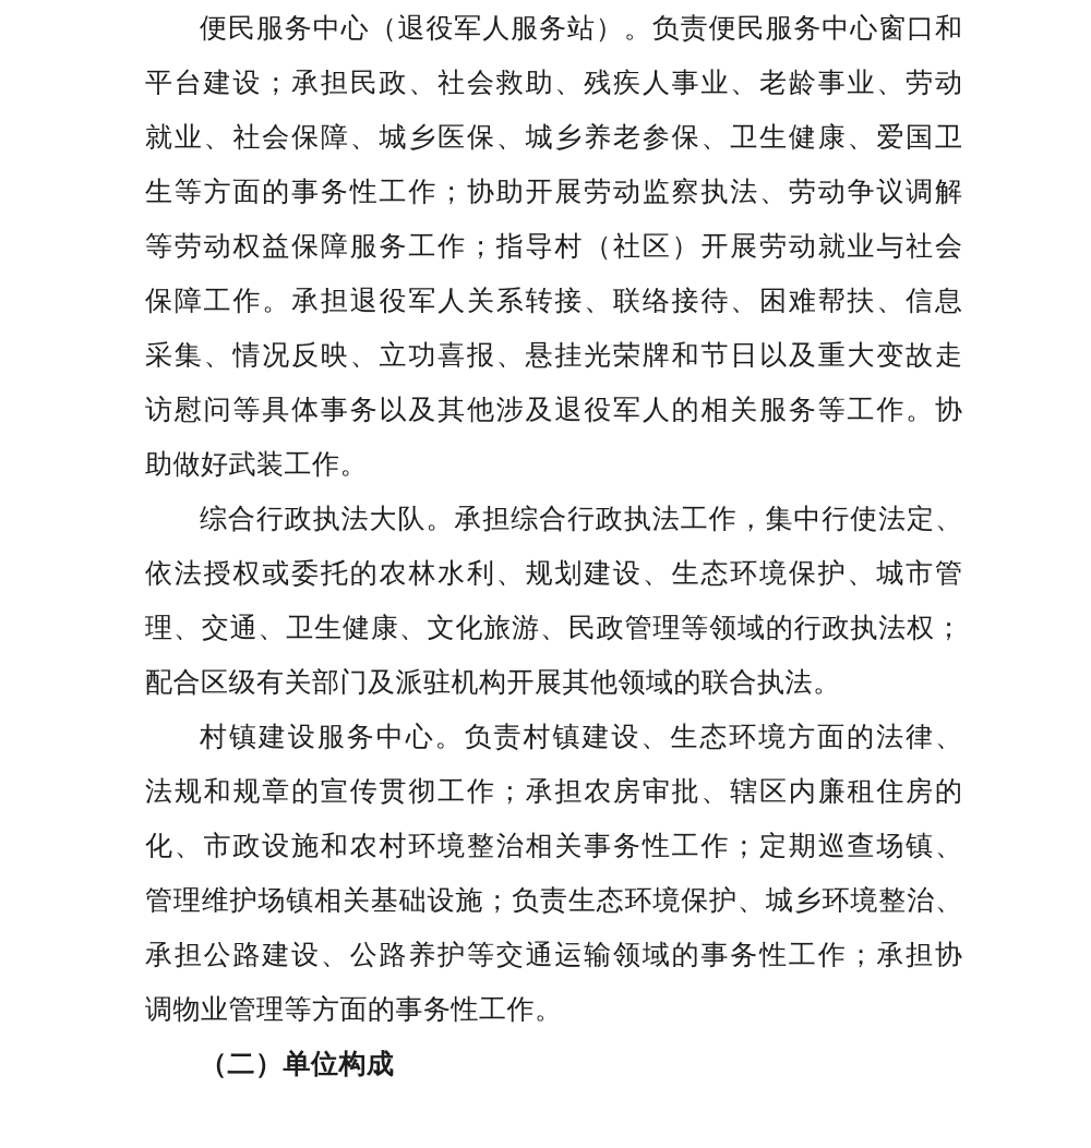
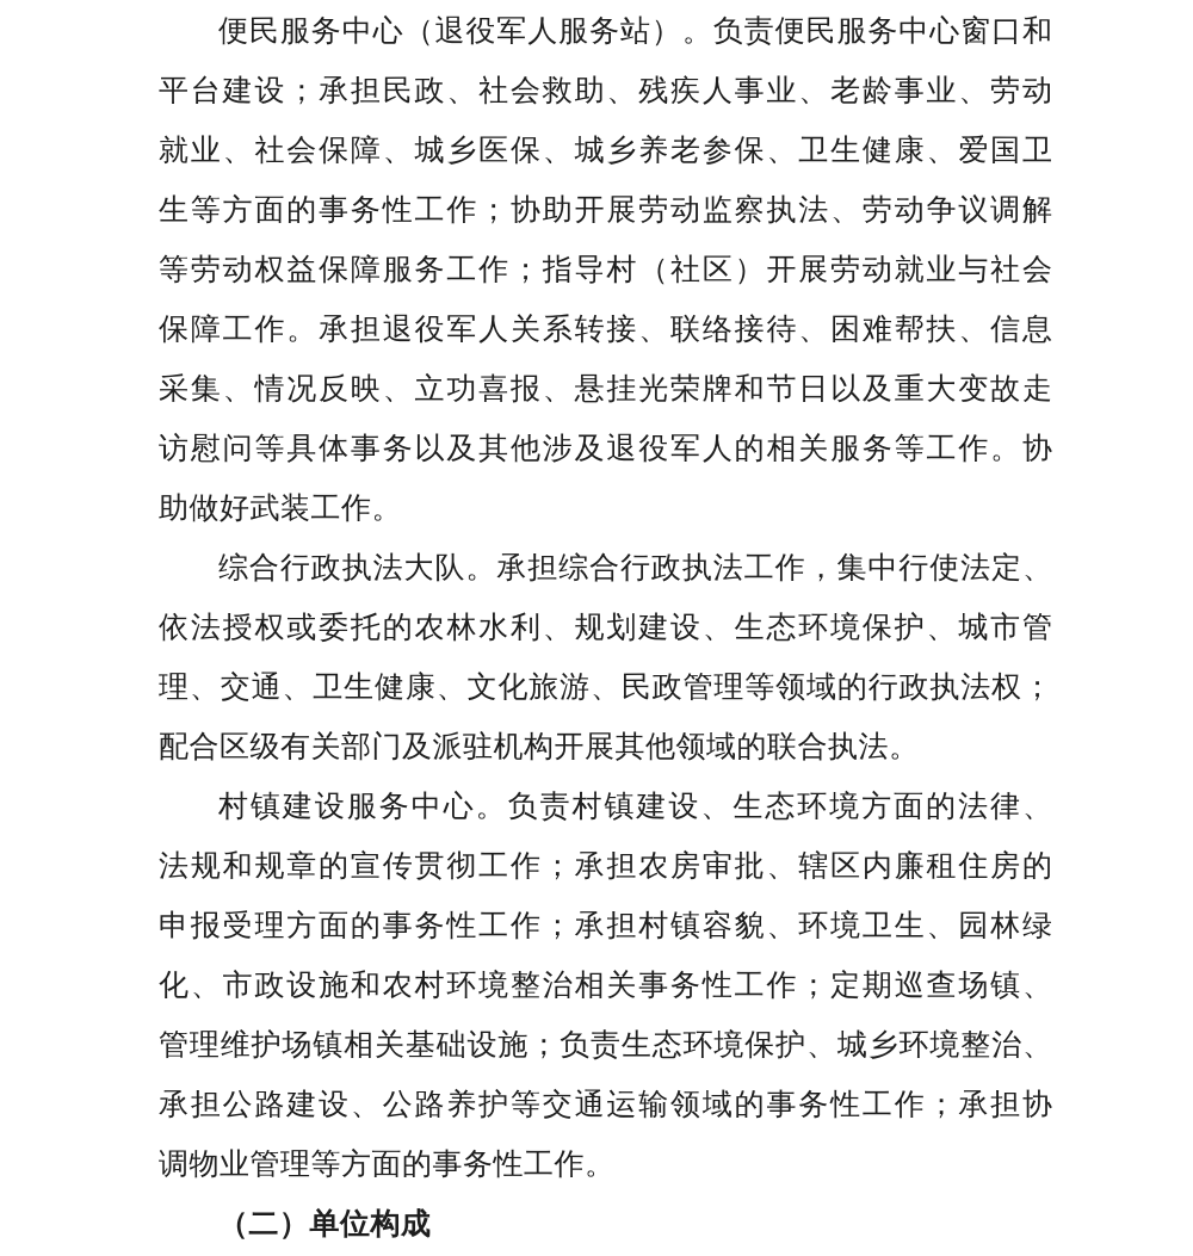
  便民服务中心（退役军人服务站）。负责便民服务中心窗口和
  平台建设；承担民政、社会救助、残疾人事业、老龄事业、劳动
  就业、社会保障、城乡医保、城乡养老参保、卫生健康、爱国卫
  生等方面的事务性工作；协助开展劳动监察执法、劳动争议调解
  等劳动权益保障服务工作；指导村（社区）开展劳动就业与社会
  保障工作。承担退役军人关系转接、联络接待、困难帮扶、信息
  采集、情况反映、立功喜报、悬挂光荣牌和节日以及重大变故走
  访慰问等具体事务以及其他涉及退役军人的相关服务等工作。协
  助做好武装工作。
  综合行政执法大队。承担综合行政执法工作，集中行使法定、
  依法授权或委托的农林水利、规划建设、生态环境保护、城市管
  理、交通、卫生健康、文化旅游、民政管理等领域的行政执法权；
  配合区级有关部门及派驻机构开展其他领域的联合执法。
  村镇建设服务中心。负责村镇建设、生态环境方面的法律、
  法规和规章的宣传贯彻工作；承担农房审批、辖区内廉租住房的
+ 申报受理方面的事务性工作；承担村镇容貌、环境卫生、园林绿
  化、市政设施和农村环境整治相关事务性工作；定期巡查场镇、
  管理维护场镇相关基础设施；负责生态环境保护、城乡环境整治、
  承担公路建设、公路养护等交通运输领域的事务性工作；承担协
  调物业管理等方面的事务性工作。
  （二）单位构成
